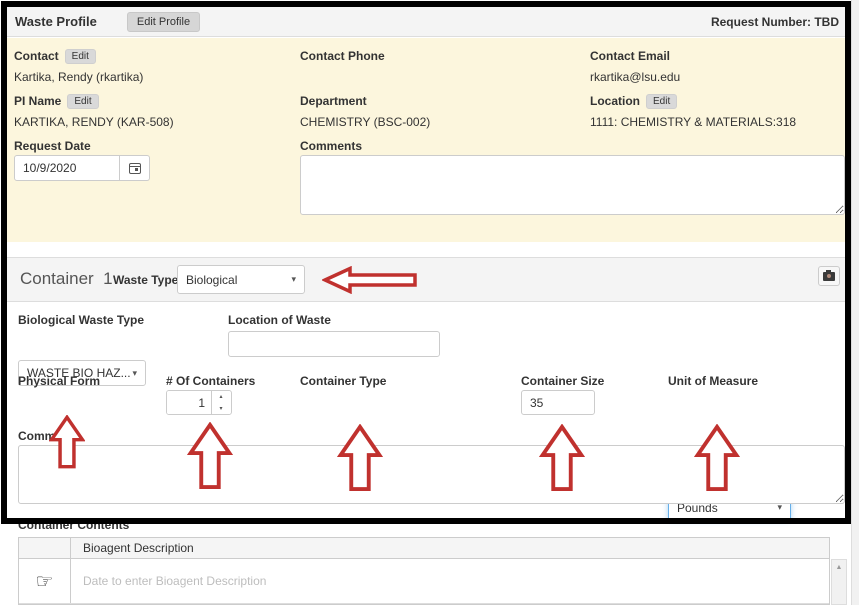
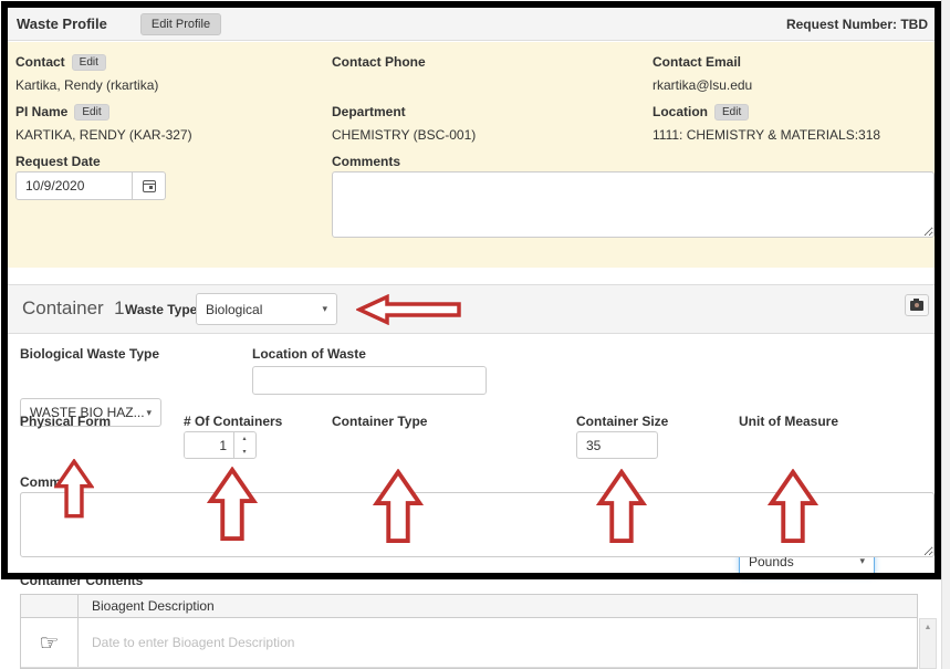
  Waste Profile
  Edit Profile
  Request Number: TBD
  Contact Edit
  Kartika, Rendy (rkartika)
  Contact Phone
  Contact Email
  rkartika@lsu.edu
  PI Name Edit
- KARTIKA, RENDY (KAR-508)
+ KARTIKA, RENDY (KAR-327)
  Department
- CHEMISTRY (BSC-002)
+ CHEMISTRY (BSC-001)
  Location Edit
  1111: CHEMISTRY & MATERIALS:318
  Request Date
  10/9/2020
  Comments
  Container 1
  Waste Type
  Biological
  ▾
  Biological Waste Type
  WASTE BIO HAZ...
  ▾
  Location of Waste
  Physical Form
  # Of Containers
  1
  Container Type
  Container Size
  35
  Unit of Measure
  Pounds
  ▾
  Container Contents
  Bioagent Description
  ☞
  Date to enter Bioagent Description
